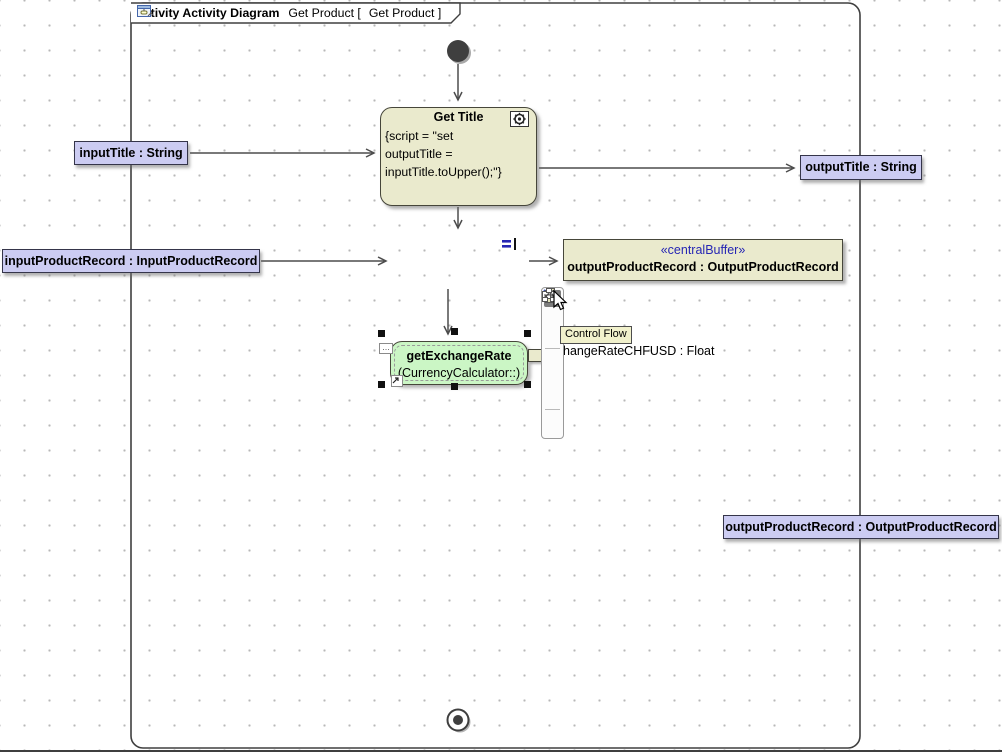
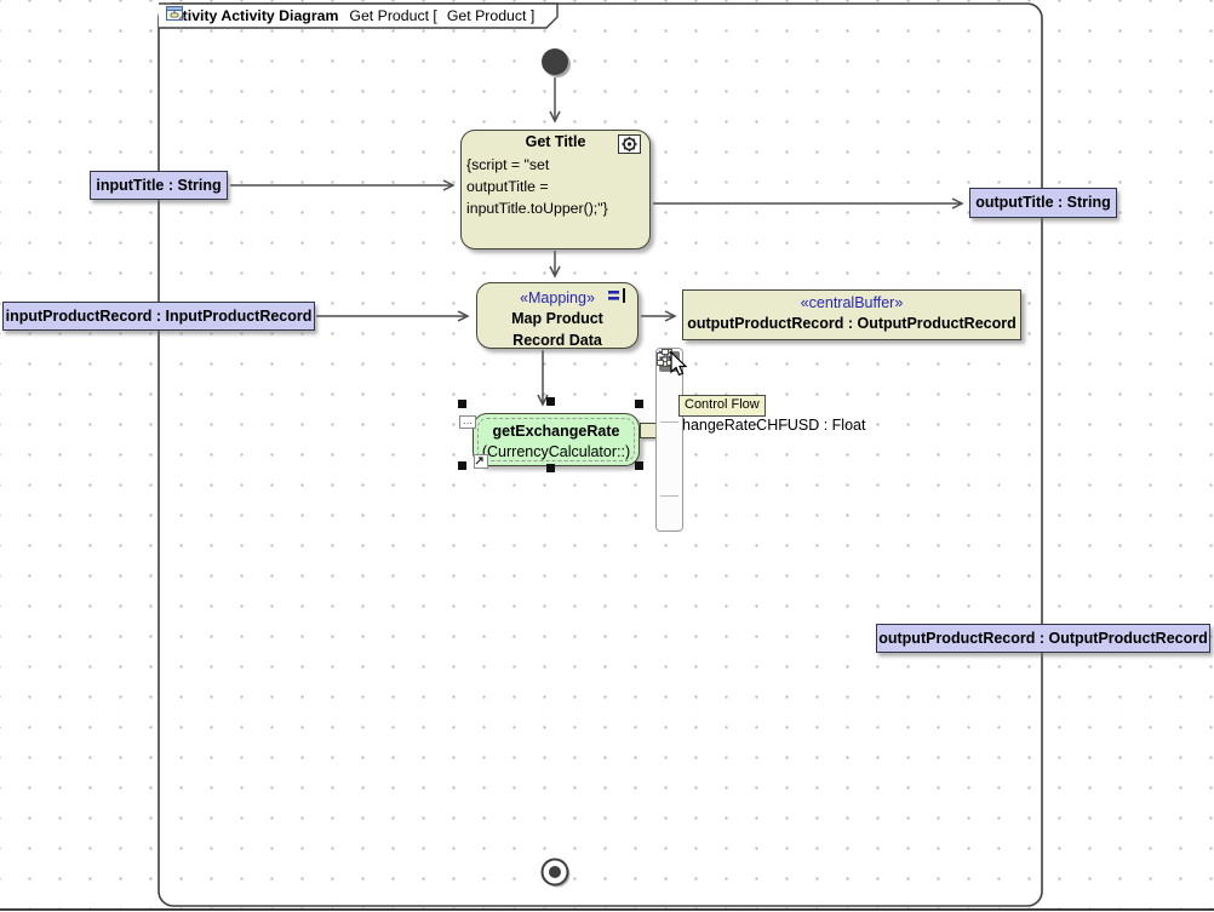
  tivity Activity Diagram
  Get Product [
  Get Product ]
  Get Title
  {script = "set
  outputTitle =
  inputTitle.toUpper();"}
+ «Mapping»
+ Map Product
+ Record Data
  «centralBuffer»
  outputProductRecord : OutputProductRecord
  getExchangeRate
  (CurrencyCalculator::)
  …
  inputTitle : String
  outputTitle : String
  inputProductRecord : InputProductRecord
  outputProductRecord : OutputProductRecord
  hangeRateCHFUSD : Float
  Control Flow
